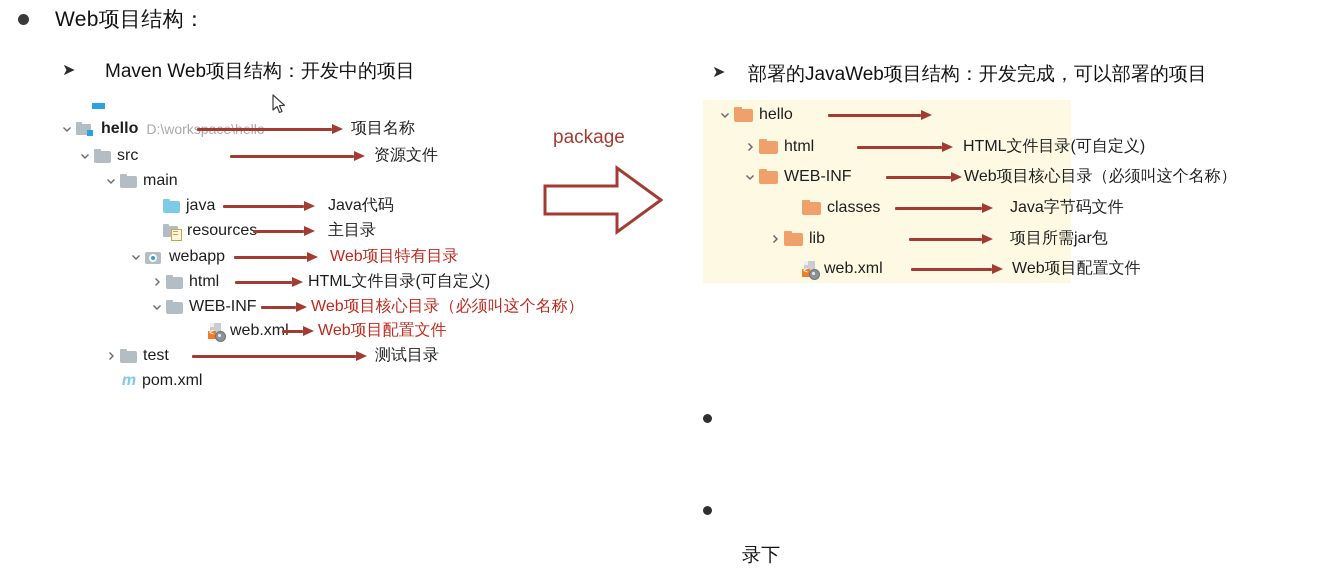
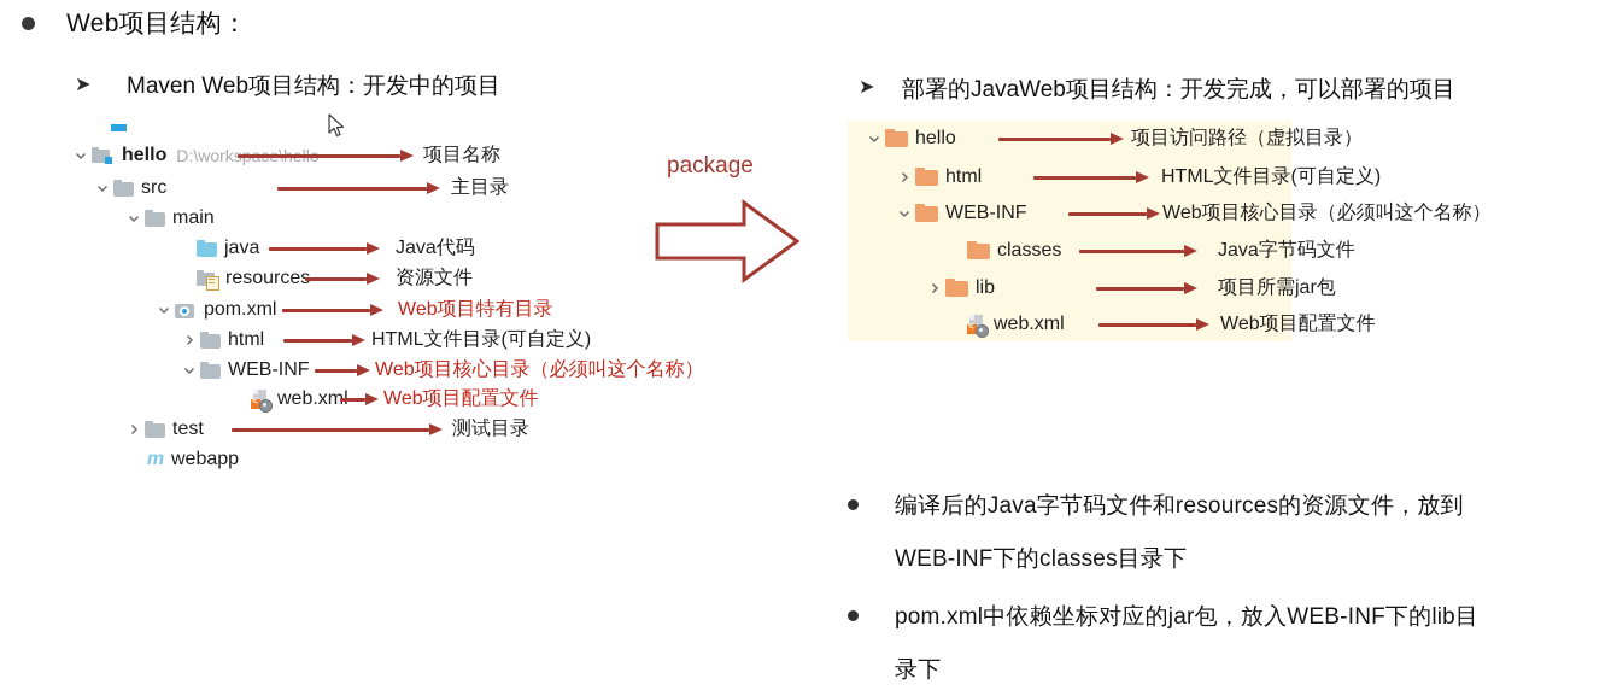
  Web项目结构：
  ➤
  Maven Web项目结构：开发中的项目
  ➤
  部署的JavaWeb项目结构：开发完成，可以部署的项目
  hello
  src
  main
  java
  resource
- webapp
+ pom.xml
  html
  WEB-INF
  web.xm
  test
  m
- pom.xml
+ webapp
  项目名称
- 资源文件
+ 主目录
  Java代码
- 主目录
+ 资源文件
  Web项目特有目录
  HTML文件目录(可自定义)
  Web项目核心目录（必须叫这个名称）
  Web项目配置文件
  测试目录
  package
  hello
  html
  WEB-INF
  classes
  lib
  web.xml
+ 项目访问路径（虚拟目录）
  HTML文件目录(可自定义)
  Web项目核心目录（必须叫这个名称）
  Java字节码文件
  项目所需jar包
  Web项目配置文件
+ 编译后的Java字节码文件和resources的资源文件，放到
+ WEB-INF下的classes目录下
+ pom.xml中依赖坐标对应的jar包，放入WEB-INF下的lib目
  录下
